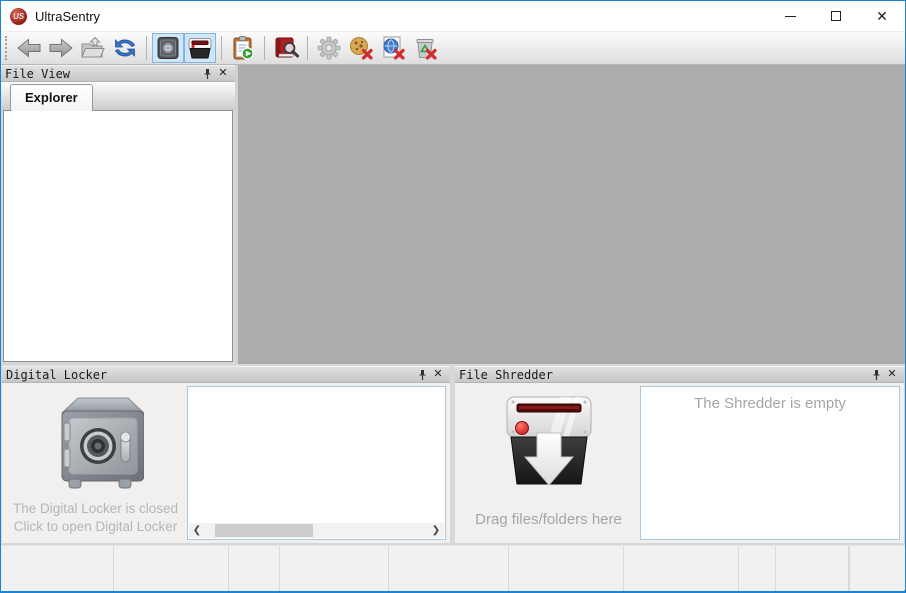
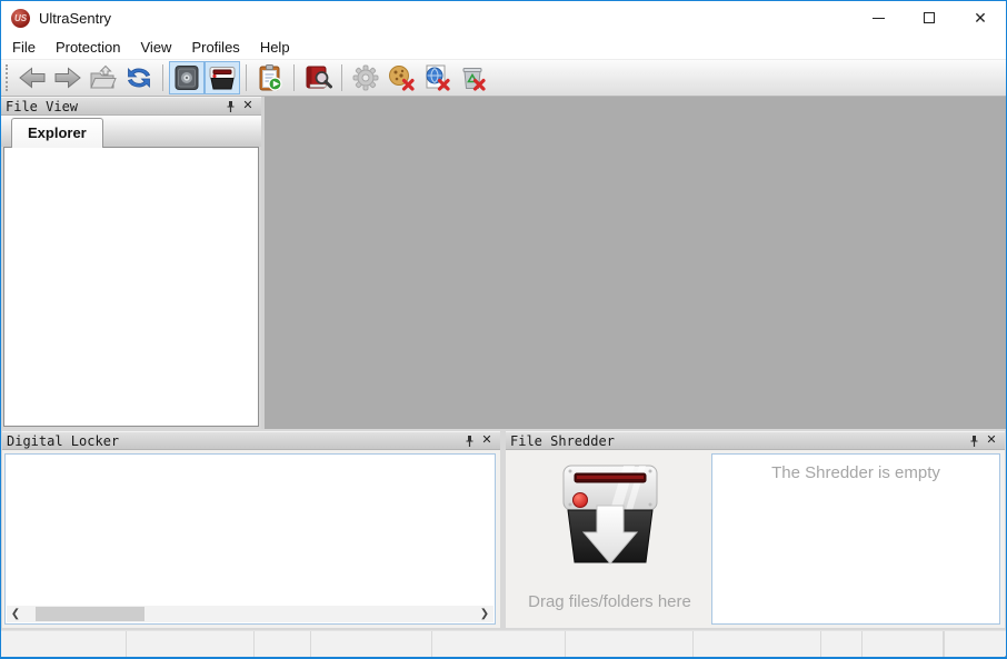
  US
  UltraSentry
  ✕
+ File
+ Protection
+ View
+ Profiles
+ Help
  File View
  ✕
  Explorer
  Digital Locker
  ✕
- The Digital Locker is closed
- Click to open Digital Locker
  ❮
  ❯
  File Shredder
  ✕
  Drag files/folders here
  The Shredder is empty
